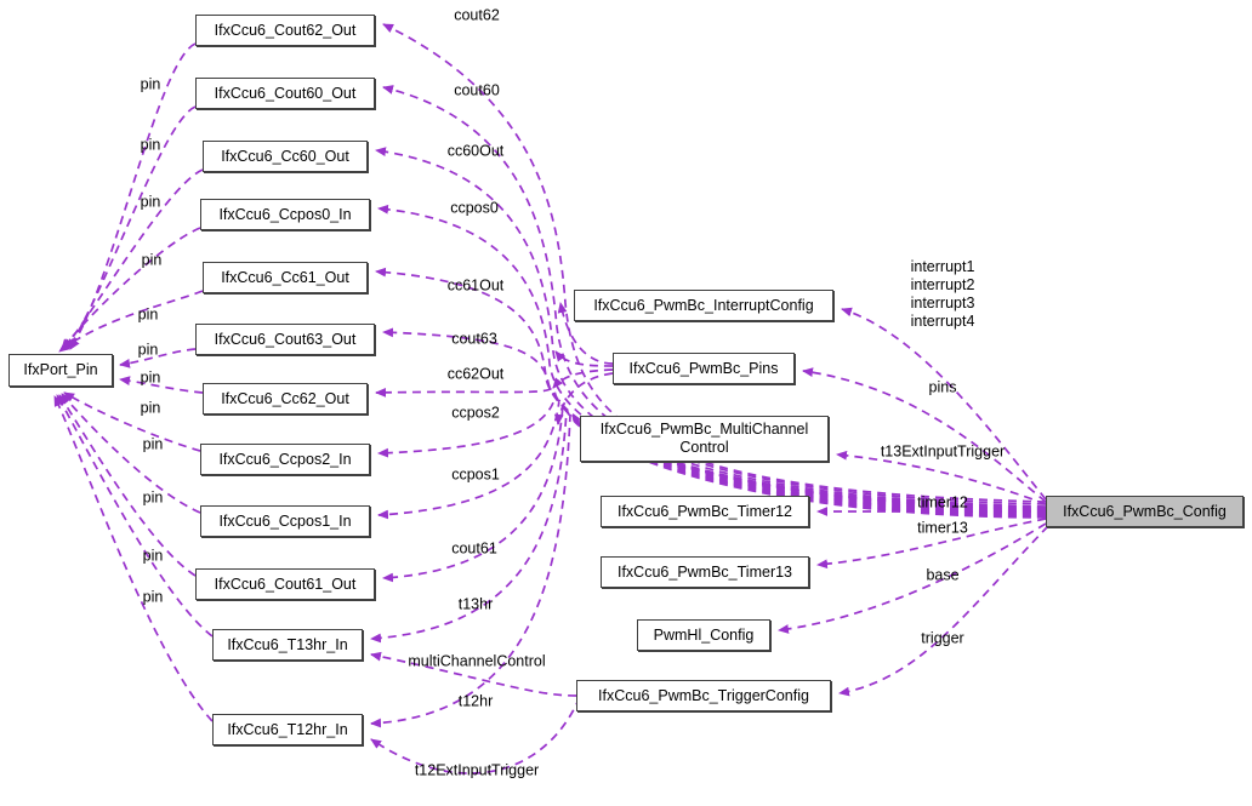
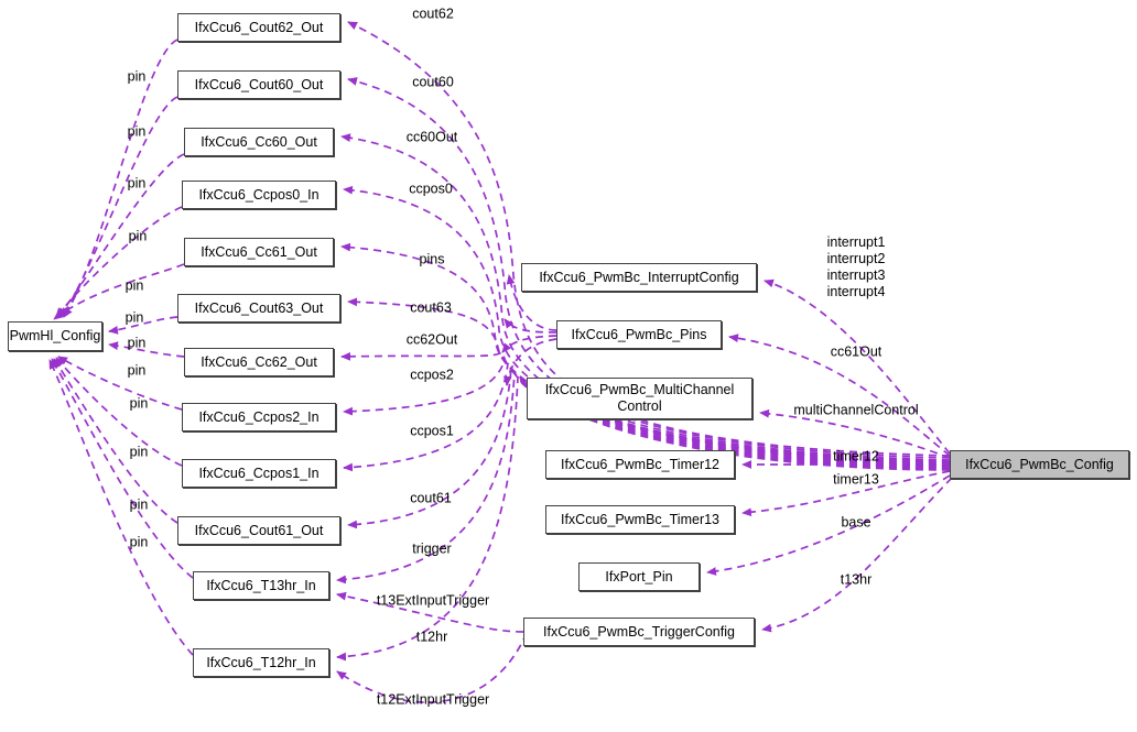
- IfxPort_Pin
+ PwmHl_Config
  IfxCcu6_Cout62_Out
  IfxCcu6_Cout60_Out
  IfxCcu6_Cc60_Out
  IfxCcu6_Ccpos0_In
  IfxCcu6_Cc61_Out
  IfxCcu6_Cout63_Out
  IfxCcu6_Cc62_Out
  IfxCcu6_Ccpos2_In
  IfxCcu6_Ccpos1_In
  IfxCcu6_Cout61_Out
  IfxCcu6_T13hr_In
  IfxCcu6_T12hr_In
  IfxCcu6_PwmBc_InterruptConfig
  IfxCcu6_PwmBc_Pins
  IfxCcu6_PwmBc_MultiChannel
  Control
  IfxCcu6_PwmBc_Timer12
  IfxCcu6_PwmBc_Timer13
- PwmHl_Config
+ IfxPort_Pin
  IfxCcu6_PwmBc_TriggerConfig
  IfxCcu6_PwmBc_Config
  pin
  pin
  pin
  pin
  pin
  pin
  pin
  pin
  pin
  pin
  pin
  pin
  cout62
  cout60
  cc60Out
  ccpos0
- cc61Out
+ pins
  cout63
  cc62Out
  ccpos2
  ccpos1
  cout61
- t13hr
+ trigger
- multiChannelControl
+ t13ExtInputTrigger
  t12hr
  t12ExtInputTrigger
  interrupt1
  interrupt2
  interrupt3
  interrupt4
- pins
+ cc61Out
- t13ExtInputTrigger
+ multiChannelControl
  timer12
  timer13
  base
- trigger
+ t13hr
